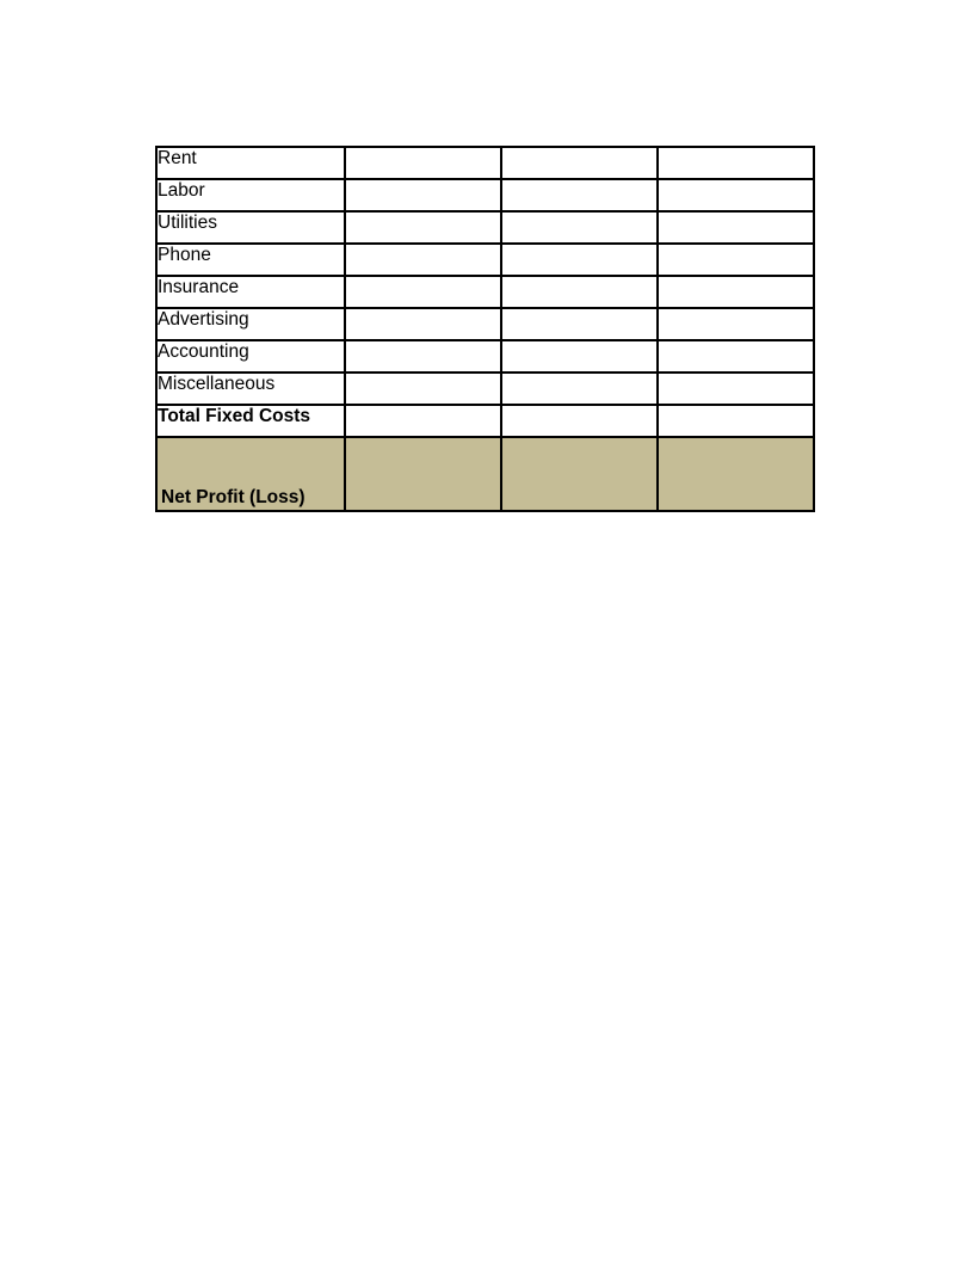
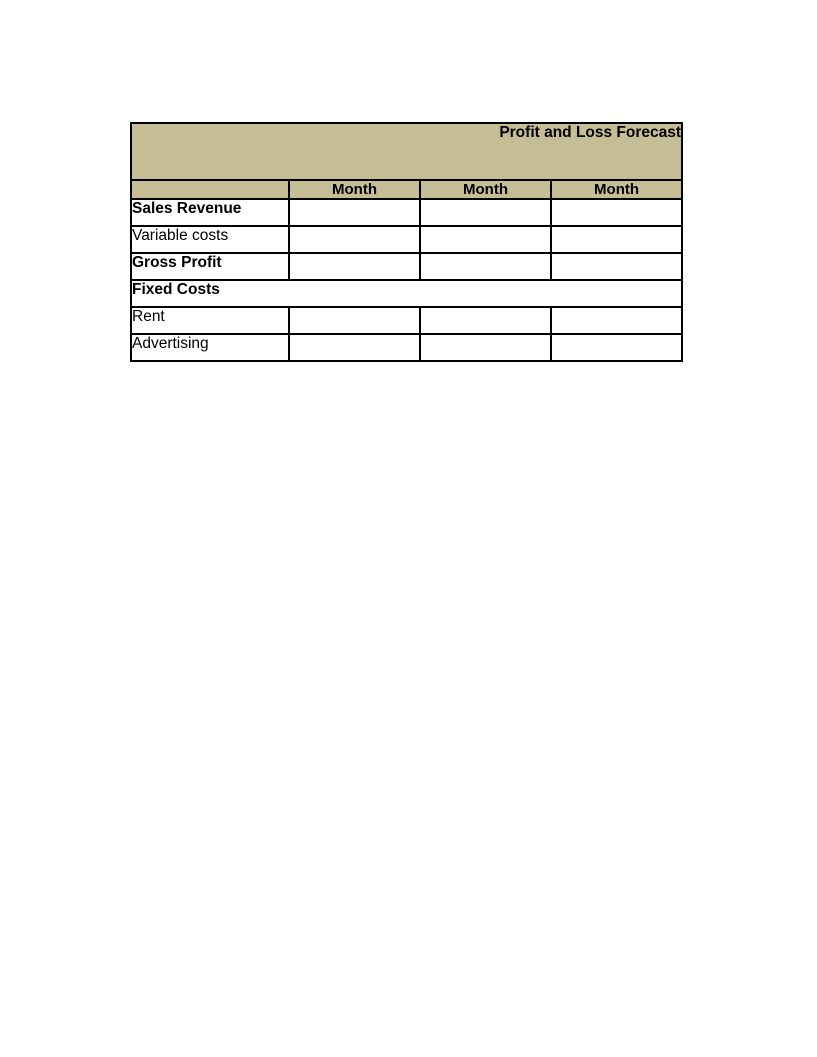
+ Profit and Loss Forecast
+ 	Month	Month	Month
+ Sales Revenue
+ Variable costs
+ Gross Profit
+ Fixed Costs
  Rent
- Labor
- Utilities
- Phone
- Insurance
  Advertising
- Accounting
- Miscellaneous
- Total Fixed Costs
- Net Profit (Loss)
